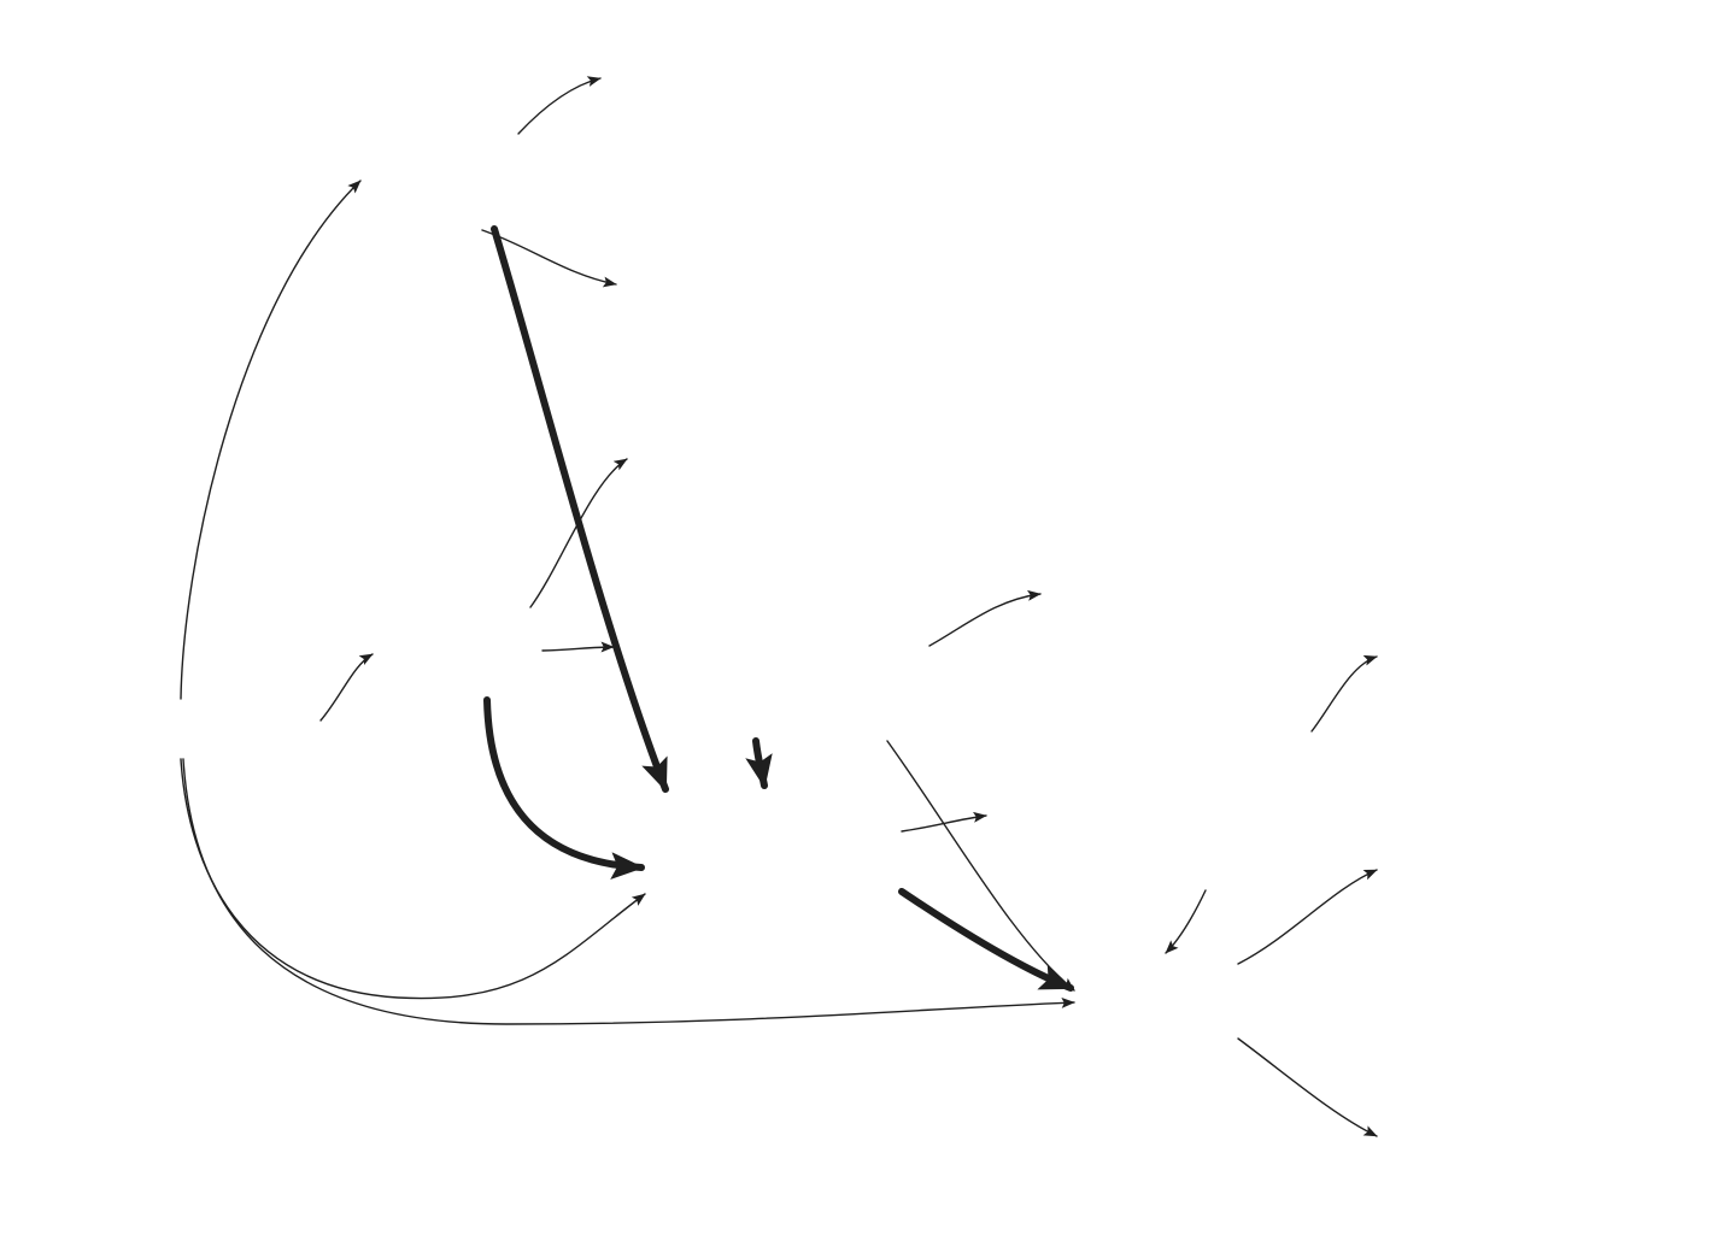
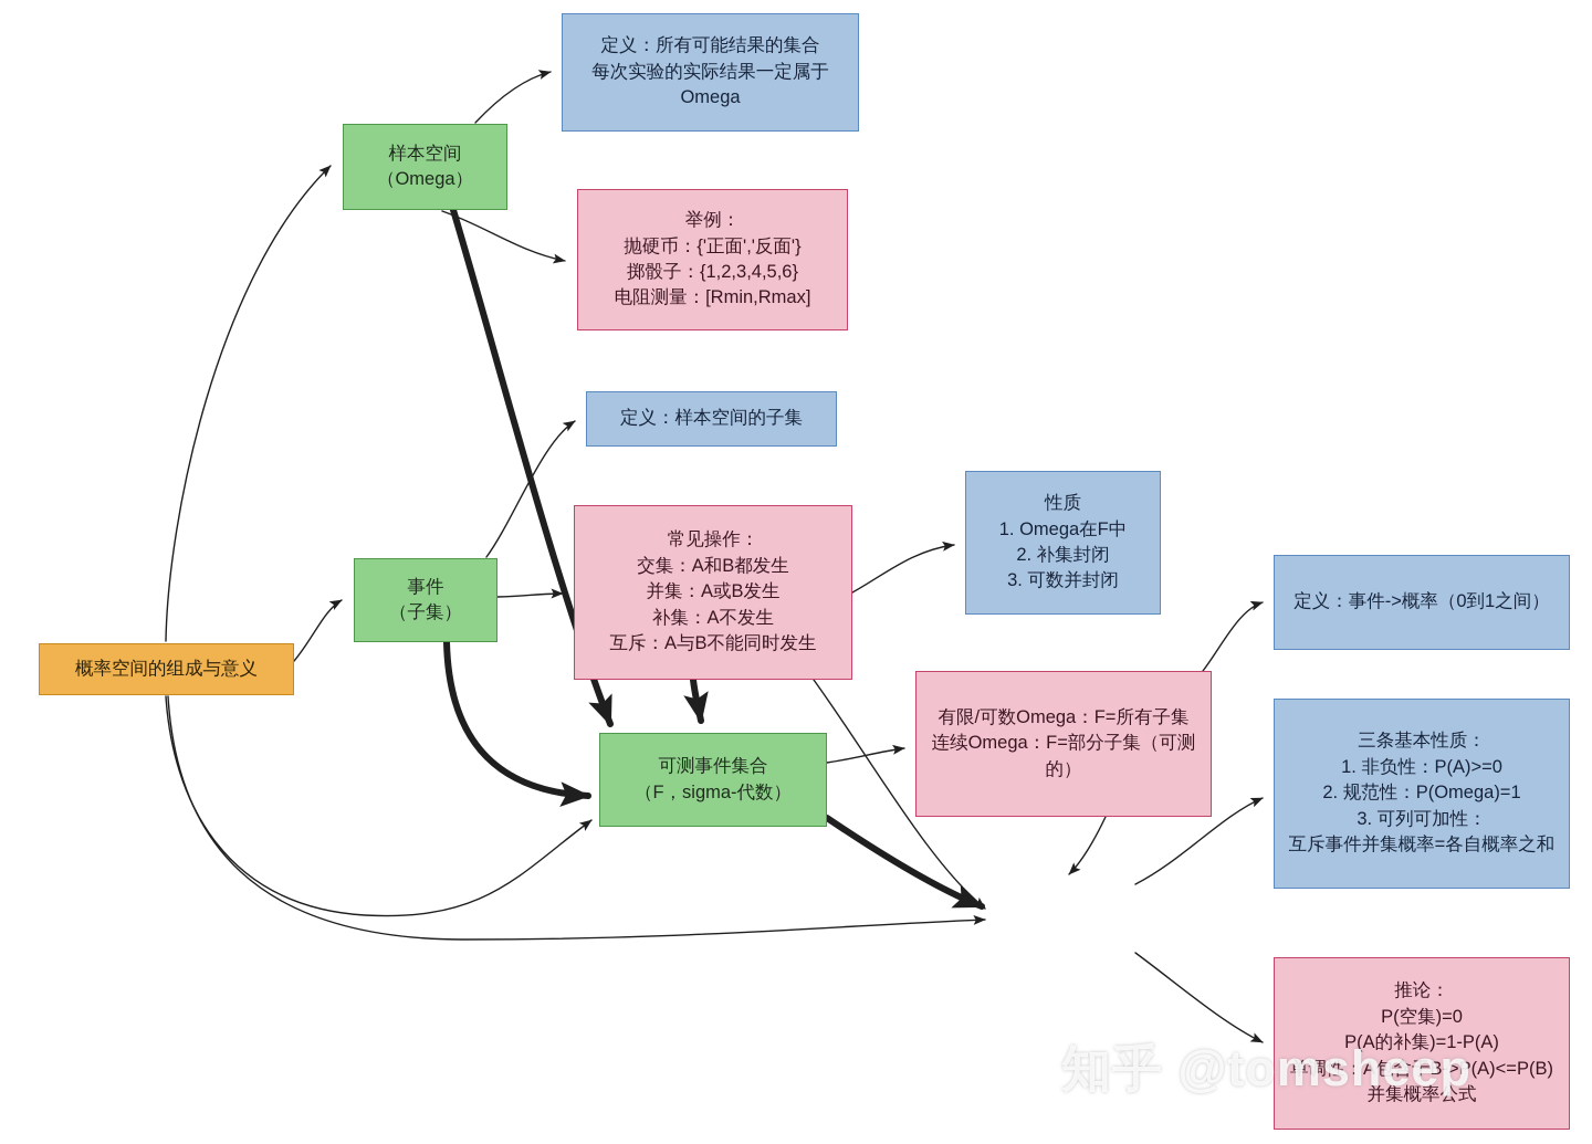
+ 概率空间的组成与意义
+ 样本空间
+ （Omega）
+ 定义：所有可能结果的集合
+ 每次实验的实际结果一定属于Omega
+ 举例：
+ 抛硬币：{'正面','反面'}
+ 掷骰子：{1,2,3,4,5,6}
+ 电阻测量：[Rmin,Rmax]
+ 事件
+ （子集）
+ 定义：样本空间的子集
+ 常见操作：
+ 交集：A和B都发生
+ 并集：A或B发生
+ 补集：A不发生
+ 互斥：A与B不能同时发生
+ 可测事件集合
+ （F，sigma-代数）
+ 性质
+ 1. Omega在F中
+ 2. 补集封闭
+ 3. 可数并封闭
+ 有限/可数Omega：F=所有子集
+ 连续Omega：F=部分子集（可测的）
+ 定义：事件->概率（0到1之间）
+ 三条基本性质：
+ 1. 非负性：P(A)>=0
+ 2. 规范性：P(Omega)=1
+ 3. 可列可加性：
+ 互斥事件并集概率=各自概率之和
+ 推论：
+ P(空集)=0
+ P(A的补集)=1-P(A)
+ 单调性：A包含于B->P(A)<=P(B)
+ 并集概率公式
+ 知乎 @tomsheep
